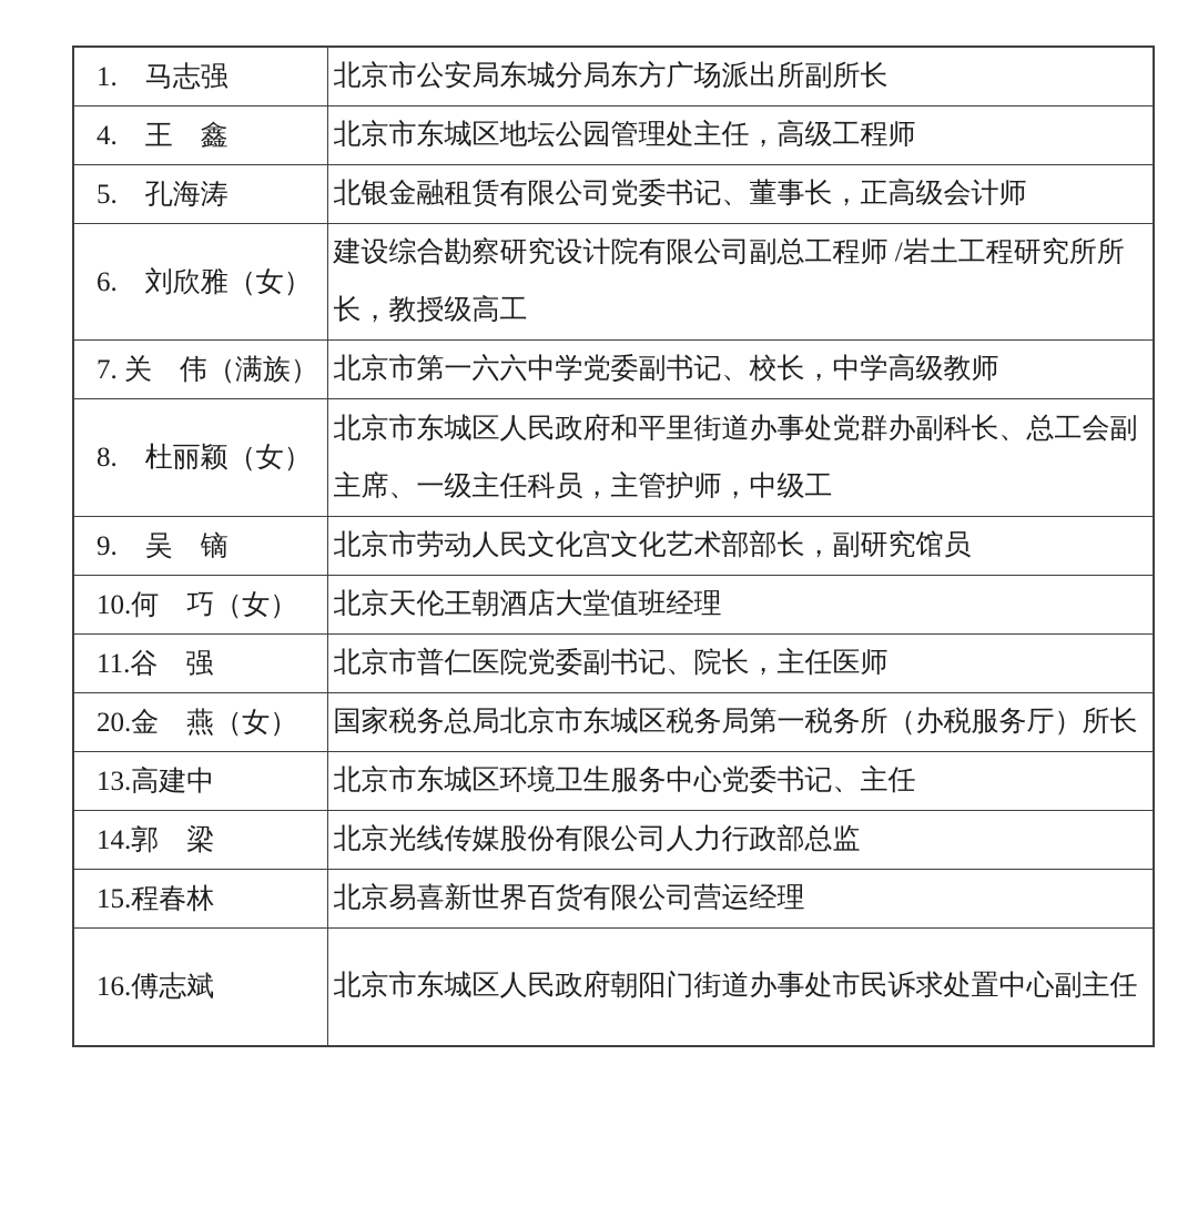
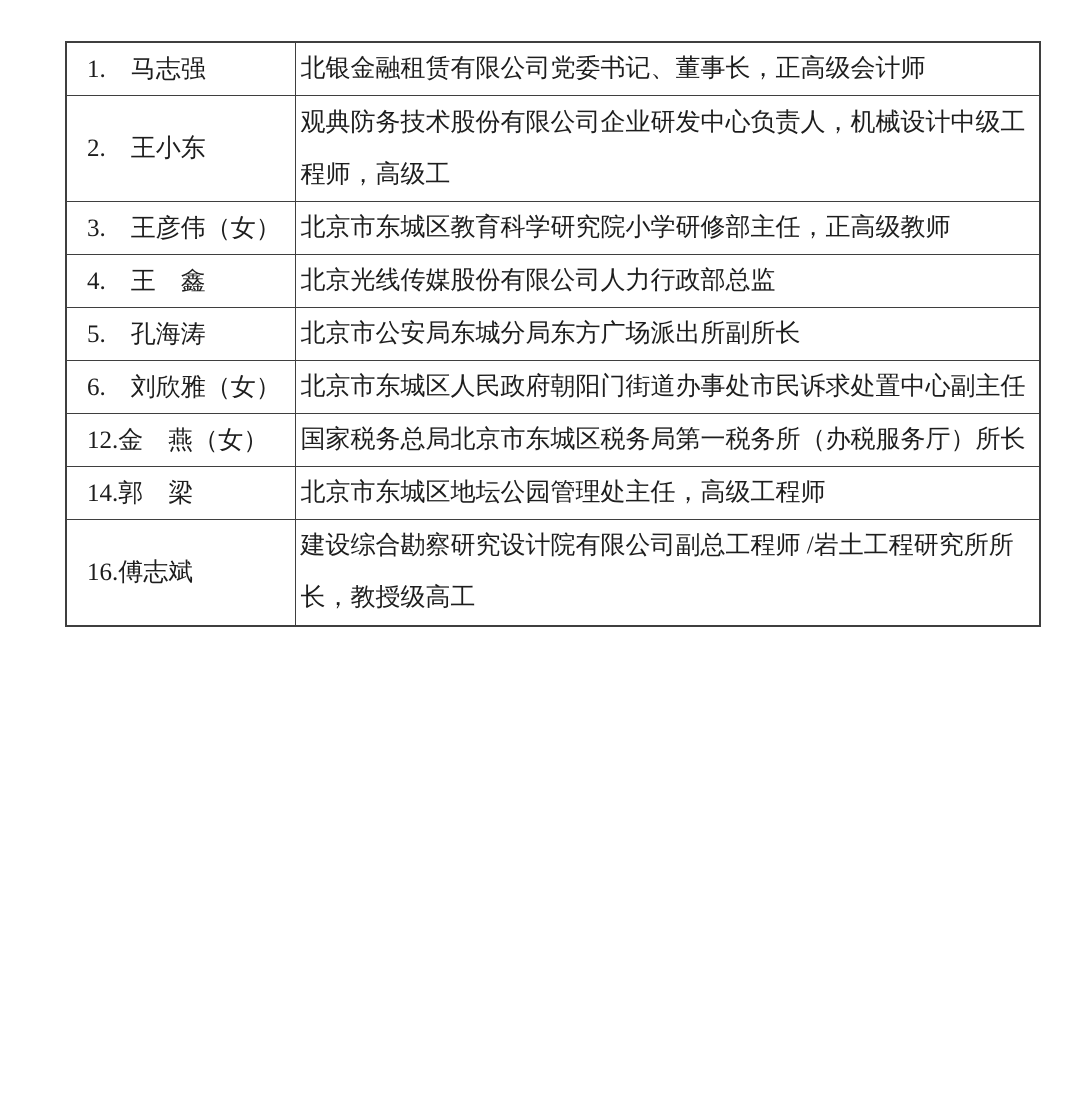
- 1. 马志强	北京市公安局东城分局东方广场派出所副所长
+ 1. 马志强	北银金融租赁有限公司党委书记、董事长，正高级会计师
+ 2. 王小东	观典防务技术股份有限公司企业研发中心负责人，机械设计中级工程师，高级工
+ 3. 王彦伟（女）	北京市东城区教育科学研究院小学研修部主任，正高级教师
- 4. 王 鑫	北京市东城区地坛公园管理处主任，高级工程师
+ 4. 王 鑫	北京光线传媒股份有限公司人力行政部总监
- 5. 孔海涛	北银金融租赁有限公司党委书记、董事长，正高级会计师
+ 5. 孔海涛	北京市公安局东城分局东方广场派出所副所长
- 6. 刘欣雅（女）	建设综合勘察研究设计院有限公司副总工程师 /岩土工程研究所所长，教授级高工
+ 6. 刘欣雅（女）	北京市东城区人民政府朝阳门街道办事处市民诉求处置中心副主任
- 7. 关 伟（满族）	北京市第一六六中学党委副书记、校长，中学高级教师
- 8. 杜丽颖（女）	北京市东城区人民政府和平里街道办事处党群办副科长、总工会副主席、一级主任科员，主管护师，中级工
- 9. 吴 镝	北京市劳动人民文化宫文化艺术部部长，副研究馆员
- 10.何 巧（女）	北京天伦王朝酒店大堂值班经理
- 11.谷 强	北京市普仁医院党委副书记、院长，主任医师
- 20.金 燕（女）	国家税务总局北京市东城区税务局第一税务所（办税服务厅）所长
+ 12.金 燕（女）	国家税务总局北京市东城区税务局第一税务所（办税服务厅）所长
- 13.高建中	北京市东城区环境卫生服务中心党委书记、主任
- 14.郭 梁	北京光线传媒股份有限公司人力行政部总监
+ 14.郭 梁	北京市东城区地坛公园管理处主任，高级工程师
- 15.程春林	北京易喜新世界百货有限公司营运经理
- 16.傅志斌	北京市东城区人民政府朝阳门街道办事处市民诉求处置中心副主任
+ 16.傅志斌	建设综合勘察研究设计院有限公司副总工程师 /岩土工程研究所所长，教授级高工
